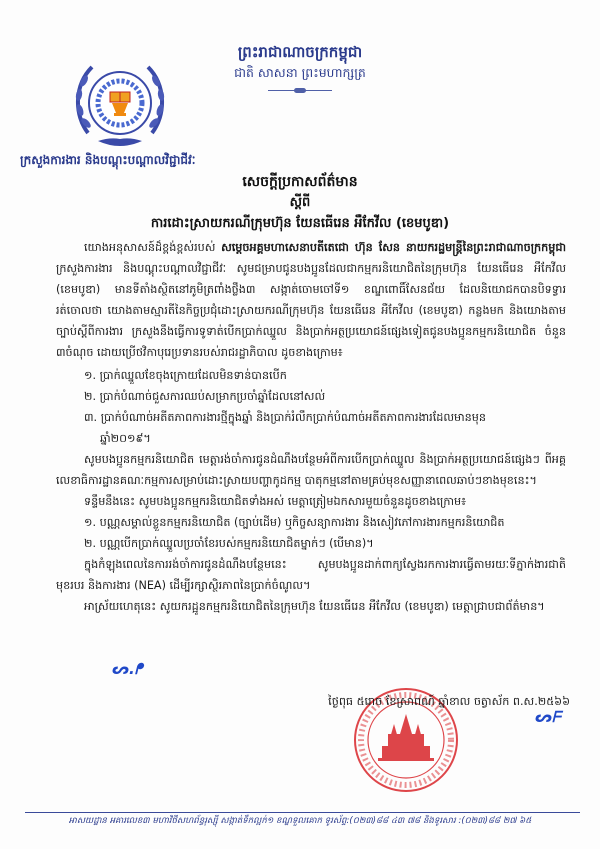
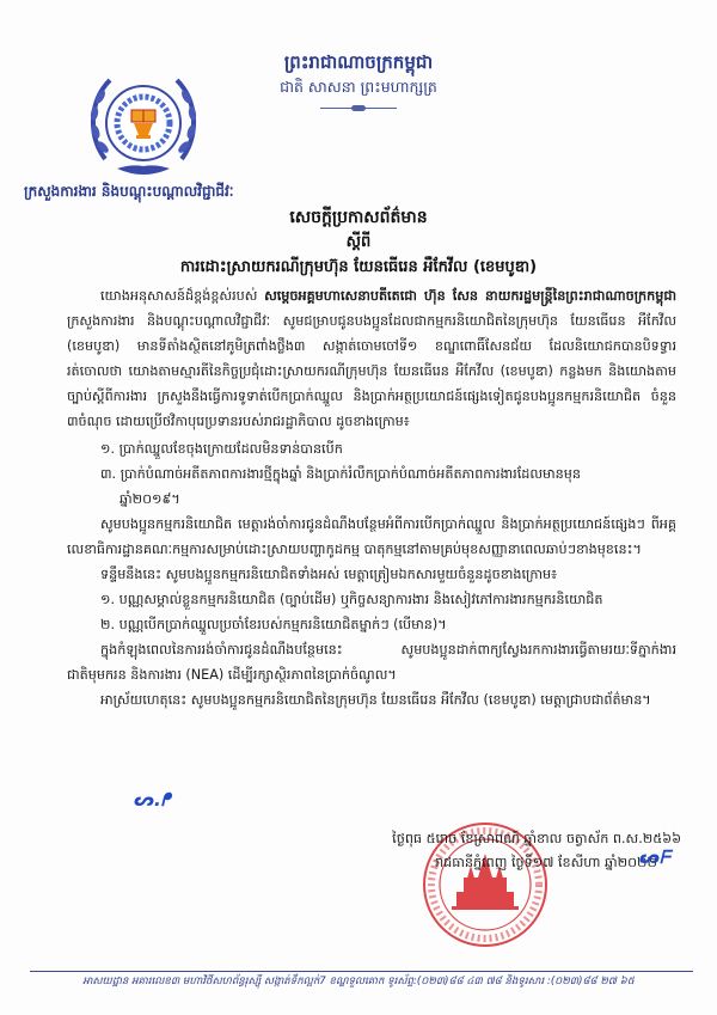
  ព្រះរាជាណាចក្រកម្ពុជា
  ជាតិ សាសនា ព្រះមហាក្សត្រ
  ក្រសួងការងារ និងបណ្តុះបណ្តាលវិជ្ជាជីវៈ
  សេចក្តីប្រកាសព័ត៌មាន
  ស្តីពី
  ការដោះស្រាយករណីក្រុមហ៊ុន យែនធើរេន អឺកែវីល (ខេមបូឌា)
  យោងអនុសាសន៍ដ៏ខ្ពង់ខ្ពស់របស់ សម្តេចអគ្គមហាសេនាបតីតេជោ ហ៊ុន សែន នាយករដ្ឋមន្ត្រីនៃព្រះរាជាណាចក្រកម្ពុជា ក្រសួងការងារ និងបណ្តុះបណ្តាលវិជ្ជាជីវៈ សូមជម្រាបជូនបងប្អូនដែលជាកម្មករនិយោជិតនៃក្រុមហ៊ុន យែនធើរេន អឺកែវីល (ខេមបូឌា) មានទីតាំងស្ថិតនៅភូមិត្រពាំងថ្លឹង៣ សង្កាត់ចោមចៅទី១ ខណ្ឌពោធិ៍សែនជ័យ ដែលនិយោជកបានបិទទ្វាររត់ចោលថា យោងតាមស្មារតីនៃកិច្ចប្រជុំដោះស្រាយករណីក្រុមហ៊ុន យែនធើរេន អឺកែវីល (ខេមបូឌា) កន្លងមក និងយោងតាមច្បាប់ស្តីពីការងារ ក្រសួងនឹងធ្វើការទូទាត់បើកប្រាក់ឈ្នួល និងប្រាក់អត្ថប្រយោជន៍ផ្សេងទៀតជូនបងប្អូនកម្មករនិយោជិត ចំនួន ៣ចំណុច ដោយប្រើថវិកាបុរេប្រទានរបស់រាជរដ្ឋាភិបាល ដូចខាងក្រោម៖
  ១. ប្រាក់ឈ្នួលខែចុងក្រោយដែលមិនទាន់បានបើក
- ២. ប្រាក់បំណាច់ជួសការឈប់សម្រាកប្រចាំឆ្នាំដែលនៅសល់
  ៣. ប្រាក់បំណាច់អតីតភាពការងារថ្មីក្នុងឆ្នាំ និងប្រាក់រំលឹកប្រាក់បំណាច់អតីតភាពការងារដែលមានមុន
  ឆ្នាំ២០១៩។
  សូមបងប្អូនកម្មករនិយោជិត មេត្តារង់ចាំការជូនដំណឹងបន្ថែមអំពីការបើកប្រាក់ឈ្នួល និងប្រាក់អត្ថប្រយោជន៍ផ្សេងៗ ពីអគ្គលេខាធិការដ្ឋានគណៈកម្មការសម្រាប់ដោះស្រាយបញ្ហាកូដកម្ម បាតុកម្មនៅតាមគ្រប់មុខសញ្ញានាពេលឆាប់ៗខាងមុខនេះ។
  ទន្ទឹមនឹងនេះ សូមបងប្អូនកម្មករនិយោជិតទាំងអស់ មេត្តាត្រៀមឯកសារមួយចំនួនដូចខាងក្រោម៖
  ១. បណ្ណសម្គាល់ខ្លួនកម្មករនិយោជិត (ច្បាប់ដើម) ឬកិច្ចសន្យាការងារ និងសៀវភៅការងារកម្មករនិយោជិត
  ២. បណ្ណបើកប្រាក់ឈ្នួលប្រចាំខែរបស់កម្មករនិយោជិតម្នាក់ៗ (បើមាន)។
- ក្នុងកំឡុងពេលនៃការរង់ចាំការជូនដំណឹងបន្ថែមនេះ សូមបងប្អូនដាក់ពាក្យស្វែងរកការងារធ្វើតាមរយៈទីភ្នាក់ងារជាតិមុខរបរ និងការងារ (NEA) ដើម្បីរក្សាស្ថិរភាពនៃប្រាក់ចំណូល។
+ ក្នុងកំឡុងពេលនៃការរង់ចាំការជូនដំណឹងបន្ថែមនេះ សូមបងប្អូនដាក់ពាក្យស្វែងរកការងារធ្វើតាមរយៈទីភ្នាក់ងារជាតិមុមករន និងការងារ (NEA) ដើម្បីរក្សាស្ថិរភាពនៃប្រាក់ចំណូល។
- អាស្រ័យហេតុនេះ សូយករដ្អូនកម្មករនិយោជិតនៃក្រុមហ៊ុន យែនធើរេន អឺកែវីល (ខេមបូឌា) មេត្តាជ្រាបជាព័ត៌មាន។
+ អាស្រ័យហេតុនេះ សូមបងប្អូនកម្មករនិយោជិតនៃក្រុមហ៊ុន យែនធើរេន អឺកែវីល (ខេមបូឌា) មេត្តាជ្រាបជាព័ត៌មាន។
  ᔕ.ᖰ
  ថ្ងៃពុធ ៥រោច ខែស្រាពណ៍ ឆ្នាំខាល ចត្វាស័ក ព.ស.២៥៦៦
+ រាជធានីភ្នំពេញ ថ្ងៃទី១៧ ខែសីហា ឆ្នាំ២០២២
  ᔕᖴ
- អាសយដ្ឋាន អគារលេខ៣ មហាវិថីសហព័ន្ធរុស្ស៊ី សង្កាត់ទឹកល្អក់១ ខណ្ឌទួលគោក ទូរស័ព្ទ:(០២៣)៨៨ ៤៣ ៧៨ និងទូរសារ :(០២៣)៨៨ ២៧ ៦៥
+ អាសយដ្ឋាន អគារលេខ៣ មហាវិថីសហព័ន្ធរុស្ស៊ី សង្កាត់ទឹកល្អក់7 ខណ្ឌទួលគោក ទូរស័ព្ទ:(០២៣)៨៨ ៤៣ ៧៨ និងទូរសារ :(០២៣)៨៨ ២៧ ៦៥
